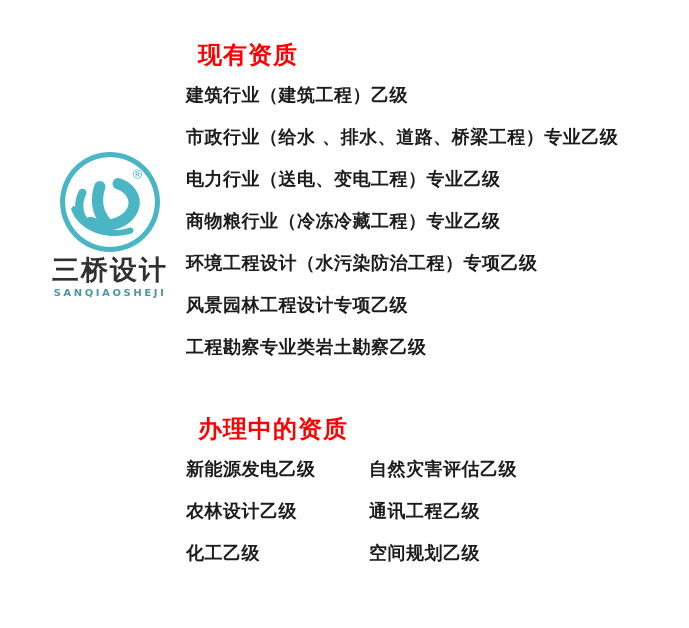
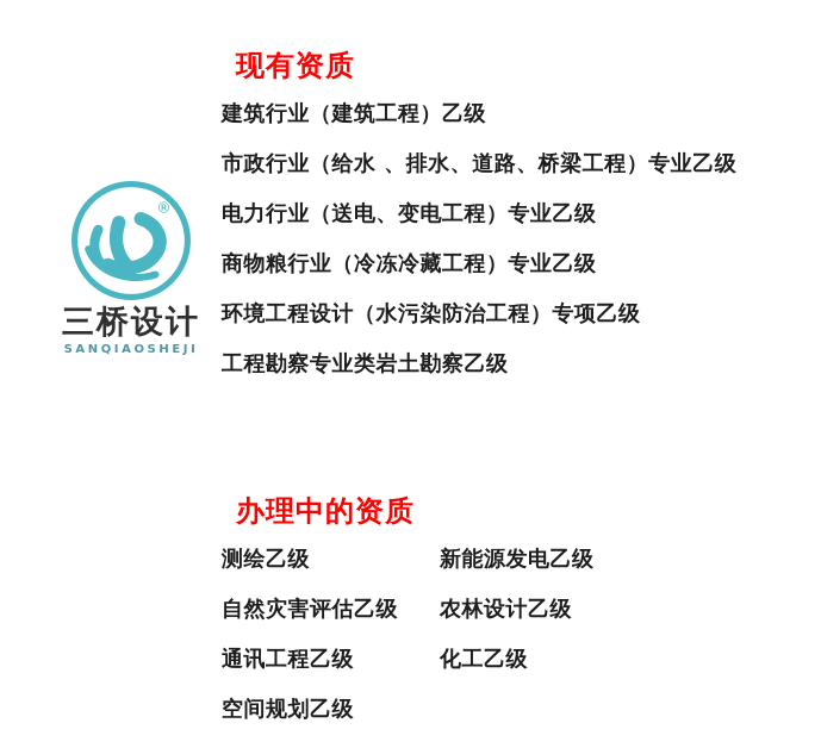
  ®
  三桥设计
  SANQIAOSHEJI
  现有资质
  建筑行业（建筑工程）乙级
  市政行业（给水 、排水、道路、桥梁工程）专业乙级
  电力行业（送电、变电工程）专业乙级
  商物粮行业（冷冻冷藏工程）专业乙级
  环境工程设计（水污染防治工程）专项乙级
- 风景园林工程设计专项乙级
  工程勘察专业类岩土勘察乙级
  办理中的资质
+ 测绘乙级
  新能源发电乙级
  自然灾害评估乙级
  农林设计乙级
  通讯工程乙级
  化工乙级
  空间规划乙级
